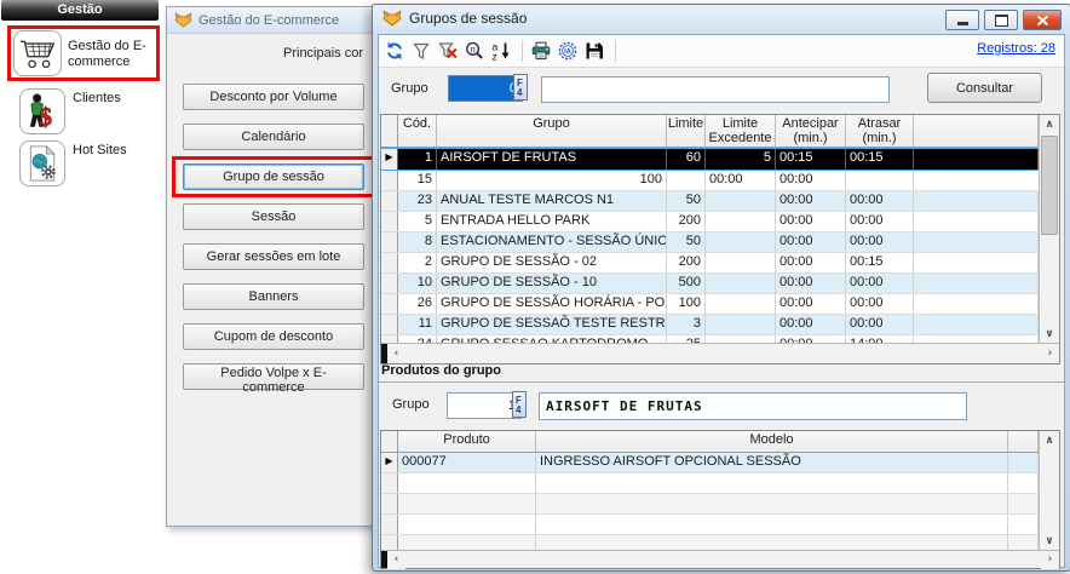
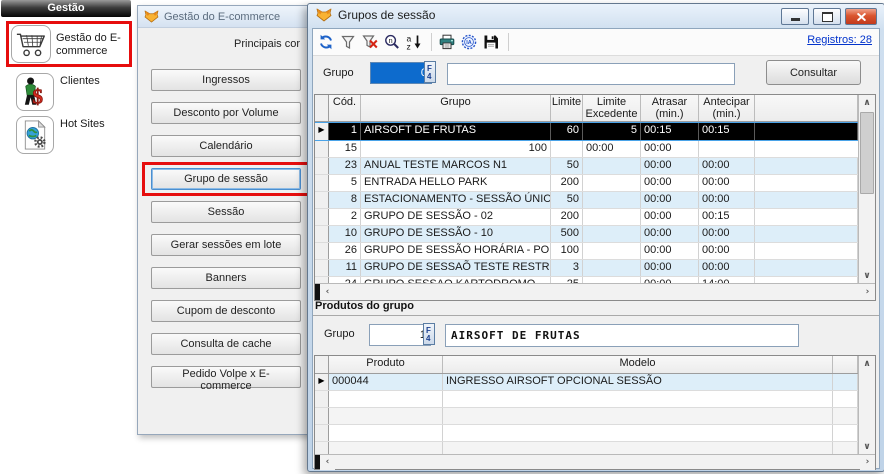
  Gestão
  Gestão do E-commerce
  $
  Clientes
  Hot Sites
  Gestão do E-commerce
  Principais cor
+ Ingressos
  Desconto por Volume
  Calendário
  Grupo de sessão
  Sessão
  Gerar sessões em lote
  Banners
  Cupom de desconto
+ Consulta de cache
  Pedido Volpe x E-commerce
  Grupos de sessão
  n
  a
  z
  Registros: 28
  Grupo
  F4
  Consultar
  Cód.
  Grupo
  Limite
  Limite
  Excedente
- Antecipar
+ Atrasar
  (min.)
- Atrasar
+ Antecipar
  (min.)
  ▶
  1
  AIRSOFT DE FRUTAS
  60
  5
  00:15
  00:15
  15
  100
  00:00
  00:00
  23
  ANUAL TESTE MARCOS N1
  50
  00:00
  00:00
  5
  ENTRADA HELLO PARK
  200
  00:00
  00:00
  8
  ESTACIONAMENTO - SESSÃO ÚNIC
  50
  00:00
  00:00
  2
  GRUPO DE SESSÃO - 02
  200
  00:00
  00:15
  10
  GRUPO DE SESSÃO - 10
  500
  00:00
  00:00
  26
  GRUPO DE SESSÃO HORÁRIA - PO
  100
  00:00
  00:00
  11
  GRUPO DE SESSAÕ TESTE RESTR
  3
  00:00
  00:00
  ∧
  ∨
  ‹
  ›
  Produtos do grupo
  Grupo
  F4
  AIRSOFT DE FRUTAS
  Produto
  Modelo
  ▶
- 000077
+ 000044
  INGRESSO AIRSOFT OPCIONAL SESSÃO
  ∧
  ∨
  ‹
  ›
